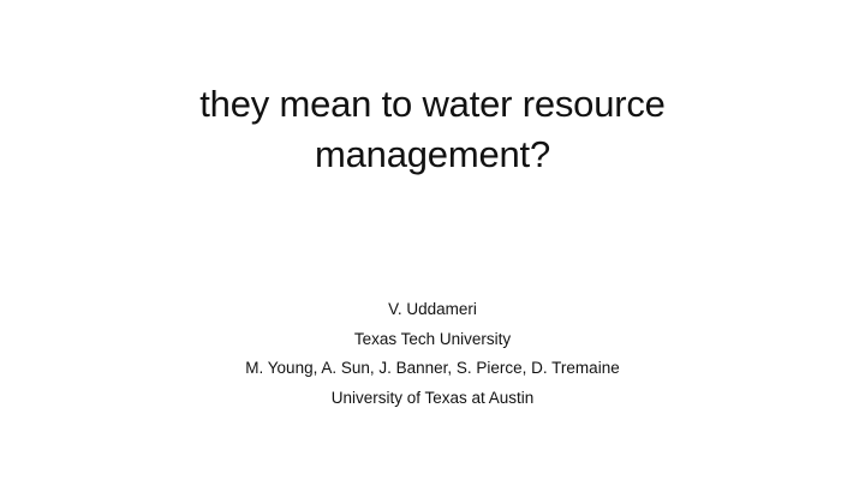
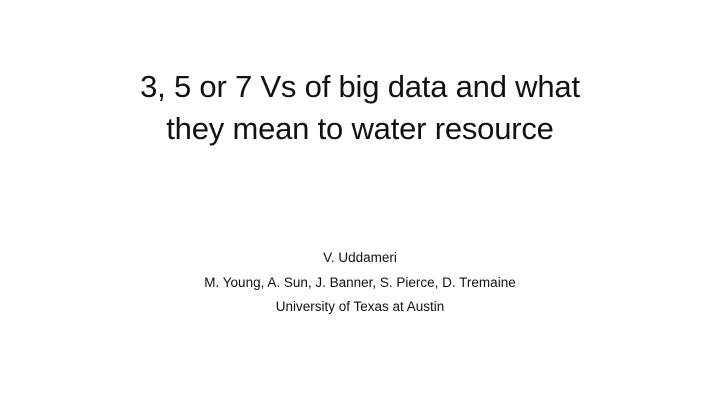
+ 3, 5 or 7 Vs of big data and what
  they mean to water resource
- management?
  V. Uddameri
- Texas Tech University
  M. Young, A. Sun, J. Banner, S. Pierce, D. Tremaine
  University of Texas at Austin
